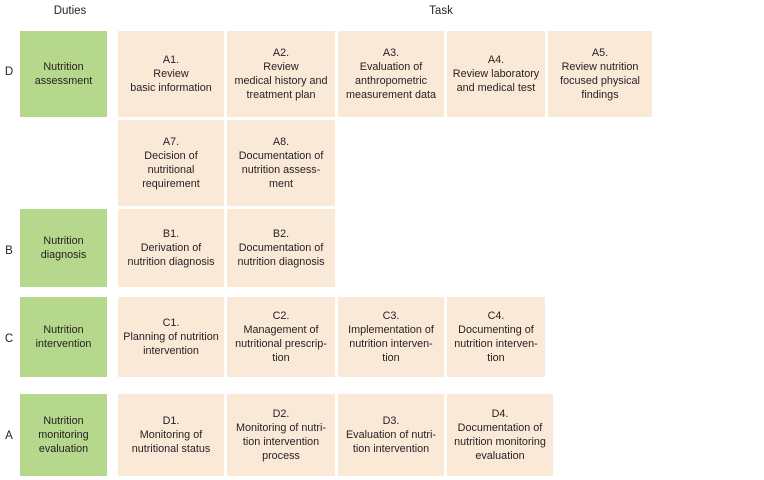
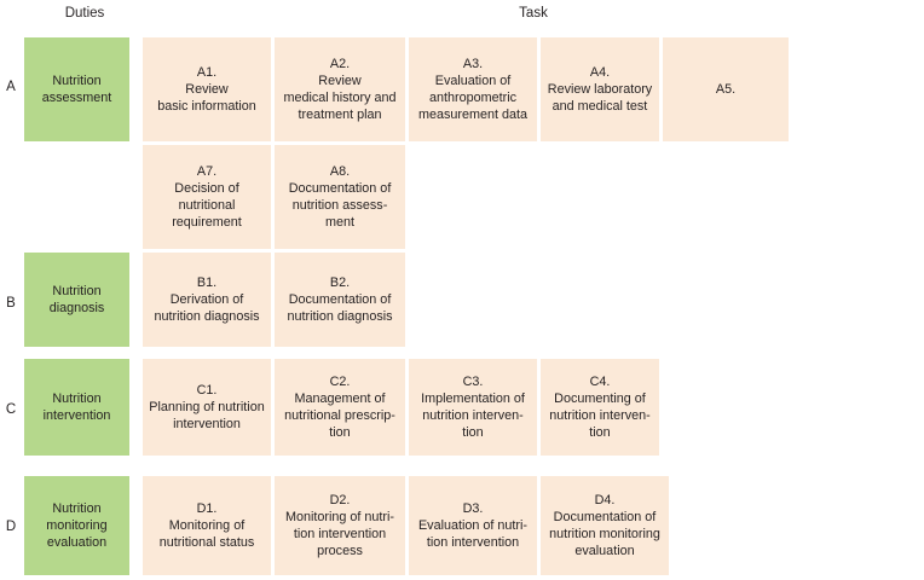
  Duties
  Task
- D
+ A
  Nutrition
  assessment
  A1.
  Review
  basic information
  A2.
  Review
  medical history and
  treatment plan
  A3.
  Evaluation of
  anthropometric
  measurement data
  A4.
  Review laboratory
  and medical test
  A5.
- Review nutrition
- focused physical
- findings
  A7.
  Decision of
  nutritional
  requirement
  A8.
  Documentation of
  nutrition assess-
  ment
  B
  Nutrition
  diagnosis
  B1.
  Derivation of
  nutrition diagnosis
  B2.
  Documentation of
  nutrition diagnosis
  C
  Nutrition
  intervention
  C1.
  Planning of nutrition
  intervention
  C2.
  Management of
  nutritional prescrip-
  tion
  C3.
  Implementation of
  nutrition interven-
  tion
  C4.
  Documenting of
  nutrition interven-
  tion
- A
+ D
  Nutrition
  monitoring
  evaluation
  D1.
  Monitoring of
  nutritional status
  D2.
  Monitoring of nutri-
  tion intervention
  process
  D3.
  Evaluation of nutri-
  tion intervention
  D4.
  Documentation of
  nutrition monitoring
  evaluation
